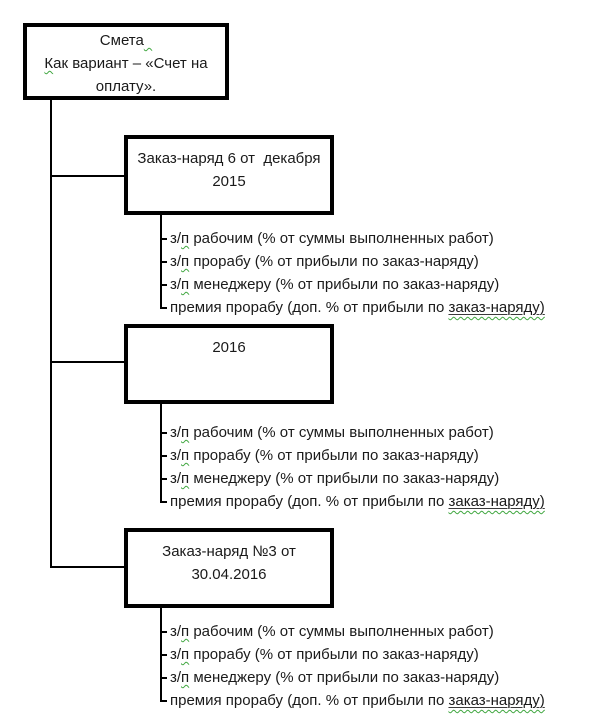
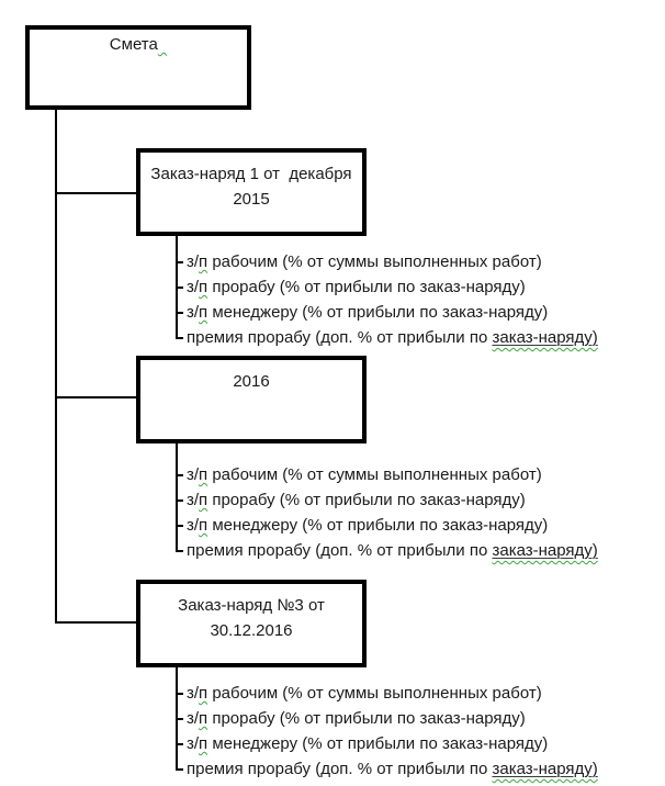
  Смета
- Как вариант – «Счет на
- оплату».
- Заказ-наряд 6 от декабря
+ Заказ-наряд 1 от декабря
  2015
  з/п рабочим (% от суммы выполненных работ)
  з/п прорабу (% от прибыли по заказ-наряду)
  з/п менеджеру (% от прибыли по заказ-наряду)
  премия прорабу (доп. % от прибыли по заказ-наряду)
  2016
  з/п рабочим (% от суммы выполненных работ)
  з/п прорабу (% от прибыли по заказ-наряду)
  з/п менеджеру (% от прибыли по заказ-наряду)
  премия прорабу (доп. % от прибыли по заказ-наряду)
  Заказ-наряд №3 от
- 30.04.2016
+ 30.12.2016
  з/п рабочим (% от суммы выполненных работ)
  з/п прорабу (% от прибыли по заказ-наряду)
  з/п менеджеру (% от прибыли по заказ-наряду)
  премия прорабу (доп. % от прибыли по заказ-наряду)
